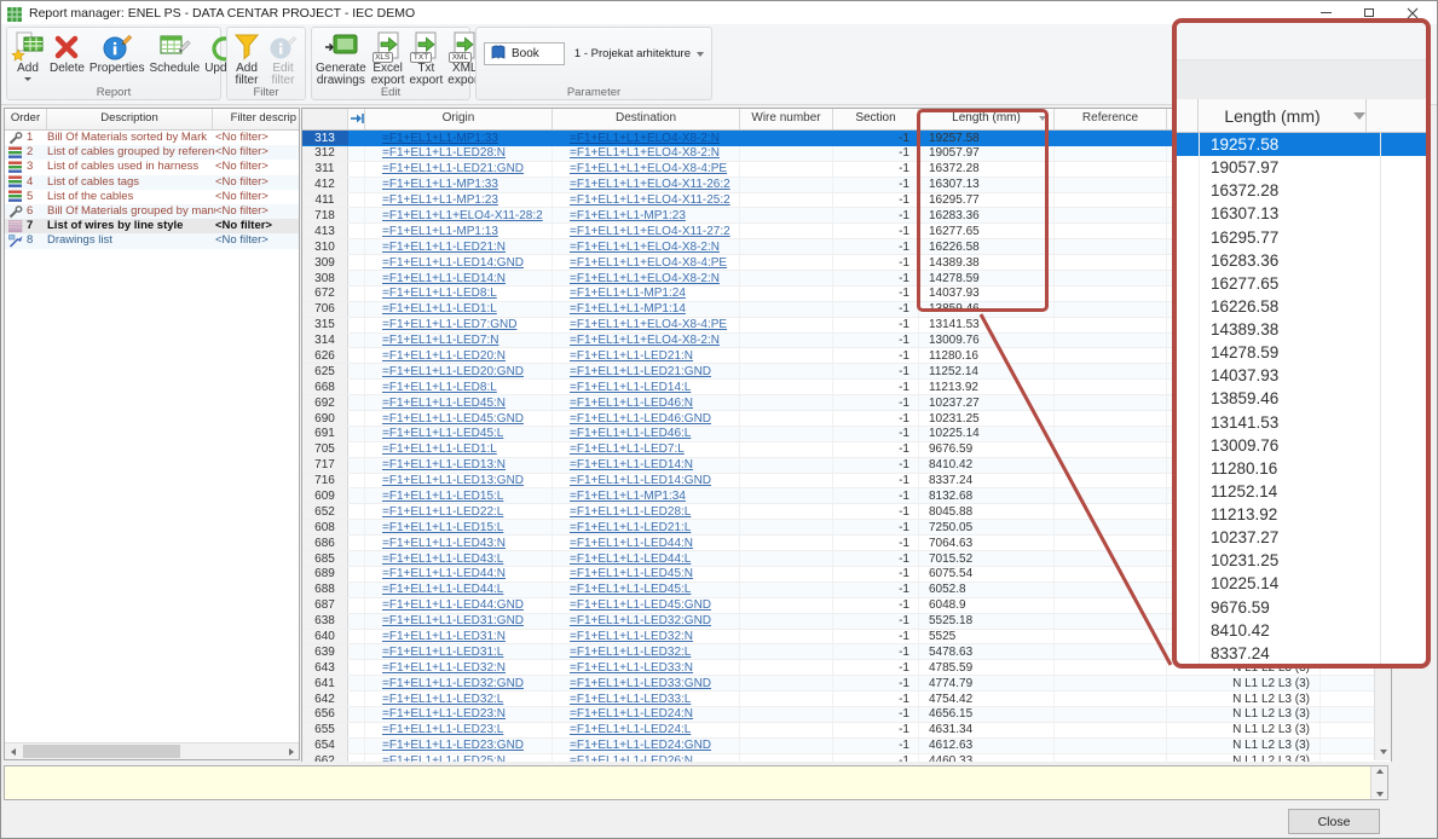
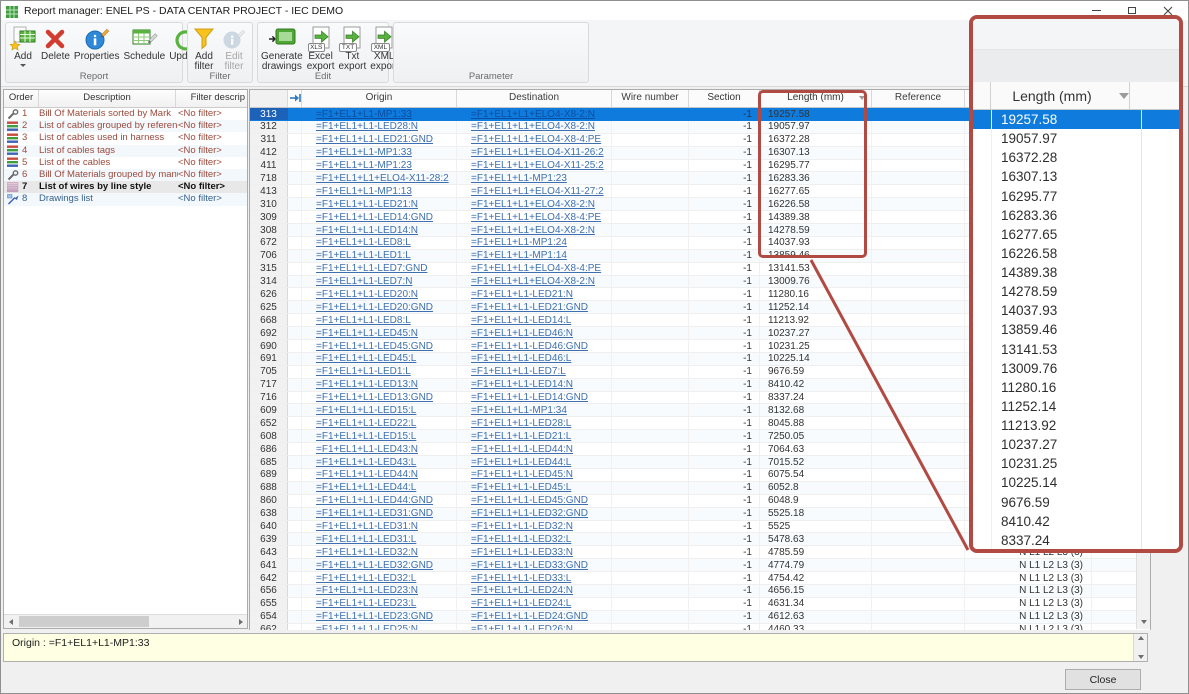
  Report manager: ENEL PS - DATA CENTAR PROJECT - IEC DEMO
  Add
  Delete
  Properties
  Schedule
  Report
  Add
  filter
  Edit
  filter
  Filter
  Generate
  drawings
  Excel
  export
  Txt
  export
  XML
  Edit
- Book
- 1 - Projekat arhitekture
  Parameter
  Order
  Description
  Filter descrip
  1
  Bill Of Materials sorted by Mark
  <No filter>
  2
  List of cables grouped by referen
  <No filter>
  3
  List of cables used in harness
  <No filter>
  4
  List of cables tags
  <No filter>
  5
  List of the cables
  <No filter>
  6
  Bill Of Materials grouped by man
  <No filter>
  7
  List of wires by line style
  <No filter>
  8
  Drawings list
  <No filter>
  Origin
  Destination
  Wire number
  Section
  Length (mm)
  Reference
  313
  =F1+EL1+L1-MP1:33
  =F1+EL1+L1+ELO4-X8-2:N
  -1
  19257.58
  312
  =F1+EL1+L1-LED28:N
  =F1+EL1+L1+ELO4-X8-2:N
  -1
  19057.97
  311
  =F1+EL1+L1-LED21:GND
  =F1+EL1+L1+ELO4-X8-4:PE
  -1
  16372.28
  412
  =F1+EL1+L1-MP1:33
  =F1+EL1+L1+ELO4-X11-26:2
  -1
  16307.13
  411
  =F1+EL1+L1-MP1:23
  =F1+EL1+L1+ELO4-X11-25:2
  -1
  16295.77
  718
  =F1+EL1+L1+ELO4-X11-28:2
  =F1+EL1+L1-MP1:23
  -1
  16283.36
  413
  =F1+EL1+L1-MP1:13
  =F1+EL1+L1+ELO4-X11-27:2
  -1
  16277.65
  310
  =F1+EL1+L1-LED21:N
  =F1+EL1+L1+ELO4-X8-2:N
  -1
  16226.58
  309
  =F1+EL1+L1-LED14:GND
  =F1+EL1+L1+ELO4-X8-4:PE
  -1
  14389.38
  308
  =F1+EL1+L1-LED14:N
  =F1+EL1+L1+ELO4-X8-2:N
  -1
  14278.59
  672
  =F1+EL1+L1-LED8:L
  =F1+EL1+L1-MP1:24
  -1
  14037.93
  706
  =F1+EL1+L1-LED1:L
  =F1+EL1+L1-MP1:14
  -1
  13859.46
  315
  =F1+EL1+L1-LED7:GND
  =F1+EL1+L1+ELO4-X8-4:PE
  -1
  13141.53
  314
  =F1+EL1+L1-LED7:N
  =F1+EL1+L1+ELO4-X8-2:N
  -1
  13009.76
  626
  =F1+EL1+L1-LED20:N
  =F1+EL1+L1-LED21:N
  -1
  11280.16
  625
  =F1+EL1+L1-LED20:GND
  =F1+EL1+L1-LED21:GND
  -1
  11252.14
  668
  =F1+EL1+L1-LED8:L
  =F1+EL1+L1-LED14:L
  -1
  11213.92
  692
  =F1+EL1+L1-LED45:N
  =F1+EL1+L1-LED46:N
  -1
  10237.27
  690
  =F1+EL1+L1-LED45:GND
  =F1+EL1+L1-LED46:GND
  -1
  10231.25
  691
  =F1+EL1+L1-LED45:L
  =F1+EL1+L1-LED46:L
  -1
  10225.14
  705
  =F1+EL1+L1-LED1:L
  =F1+EL1+L1-LED7:L
  -1
  9676.59
  717
  =F1+EL1+L1-LED13:N
  =F1+EL1+L1-LED14:N
  -1
  8410.42
  716
  =F1+EL1+L1-LED13:GND
  =F1+EL1+L1-LED14:GND
  -1
  8337.24
  609
  =F1+EL1+L1-LED15:L
  =F1+EL1+L1-MP1:34
  -1
  8132.68
  652
  =F1+EL1+L1-LED22:L
  =F1+EL1+L1-LED28:L
  -1
  8045.88
  608
  =F1+EL1+L1-LED15:L
  =F1+EL1+L1-LED21:L
  -1
  7250.05
  686
  =F1+EL1+L1-LED43:N
  =F1+EL1+L1-LED44:N
  -1
  7064.63
  685
  =F1+EL1+L1-LED43:L
  =F1+EL1+L1-LED44:L
  -1
  7015.52
  689
  =F1+EL1+L1-LED44:N
  =F1+EL1+L1-LED45:N
  -1
  6075.54
  688
  =F1+EL1+L1-LED44:L
  =F1+EL1+L1-LED45:L
  -1
  6052.8
- 687
+ 860
  =F1+EL1+L1-LED44:GND
  =F1+EL1+L1-LED45:GND
  -1
  6048.9
  638
  =F1+EL1+L1-LED31:GND
  =F1+EL1+L1-LED32:GND
  -1
  5525.18
  640
  =F1+EL1+L1-LED31:N
  =F1+EL1+L1-LED32:N
  -1
  5525
  639
  =F1+EL1+L1-LED31:L
  =F1+EL1+L1-LED32:L
  -1
  5478.63
  643
  =F1+EL1+L1-LED32:N
  =F1+EL1+L1-LED33:N
  -1
  4785.59
  641
  =F1+EL1+L1-LED32:GND
  =F1+EL1+L1-LED33:GND
  -1
  4774.79
  N L1 L2 L3 (3)
  642
  =F1+EL1+L1-LED32:L
  =F1+EL1+L1-LED33:L
  -1
  4754.42
  N L1 L2 L3 (3)
  656
  =F1+EL1+L1-LED23:N
  =F1+EL1+L1-LED24:N
  -1
  4656.15
  N L1 L2 L3 (3)
  655
  =F1+EL1+L1-LED23:L
  =F1+EL1+L1-LED24:L
  -1
  4631.34
  N L1 L2 L3 (3)
  654
  =F1+EL1+L1-LED23:GND
  =F1+EL1+L1-LED24:GND
  -1
  4612.63
  N L1 L2 L3 (3)
  662
  =F1+EL1+L1-LED25:N
  =F1+EL1+L1-LED26:N
  -1
  4460.33
  N L1 L2 L3 (3)
+ Origin : =F1+EL1+L1-MP1:33
  Close
  Length (mm)
  19257.58
  19057.97
  16372.28
  16307.13
  16295.77
  16283.36
  16277.65
  16226.58
  14389.38
  14278.59
  14037.93
  13859.46
  13141.53
  13009.76
  11280.16
  11252.14
  11213.92
  10237.27
  10231.25
  10225.14
  9676.59
  8410.42
  8337.24
